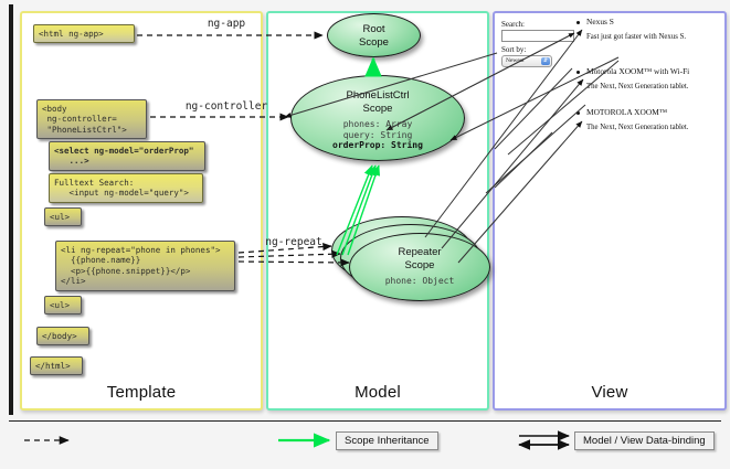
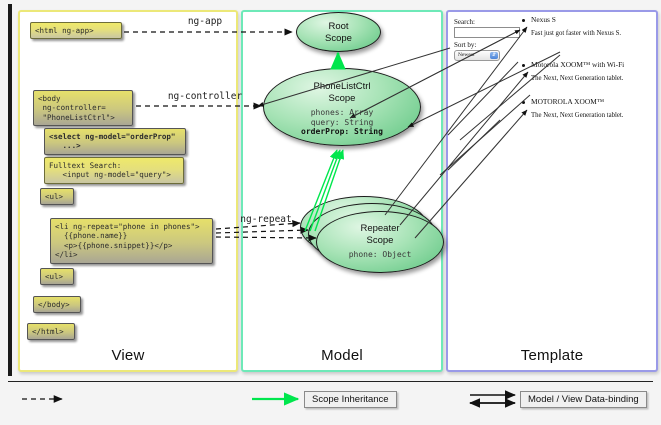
- Template
+ View
  Model
- View
+ Template
  <html ng-app>
  <body
  ng-controller=
  "PhoneListCtrl">
  <select ng-model="orderProp"
  ...>
  Fulltext Search:
  <input ng-model="query">
  <ul>
  <li ng-repeat="phone in phones">
  {{phone.name}}
  <p>{{phone.snippet}}</p>
  </li>
  <ul>
  </body>
  </html>
  Root
  Scope
  PoneListCtrl
  Scope
  phones: Aray
  query: String
  orderProp: String
  Repeater
  Scope
  phone: Object
  Search:
  Sort by:
  Nexus S
  otoola XOOM™ with Wi-Fi
  MOTOROLA XOOM™
  ng-app
  ng-controller
  ng-repeat
  Scope Inheritance
  Model / View Data-binding
